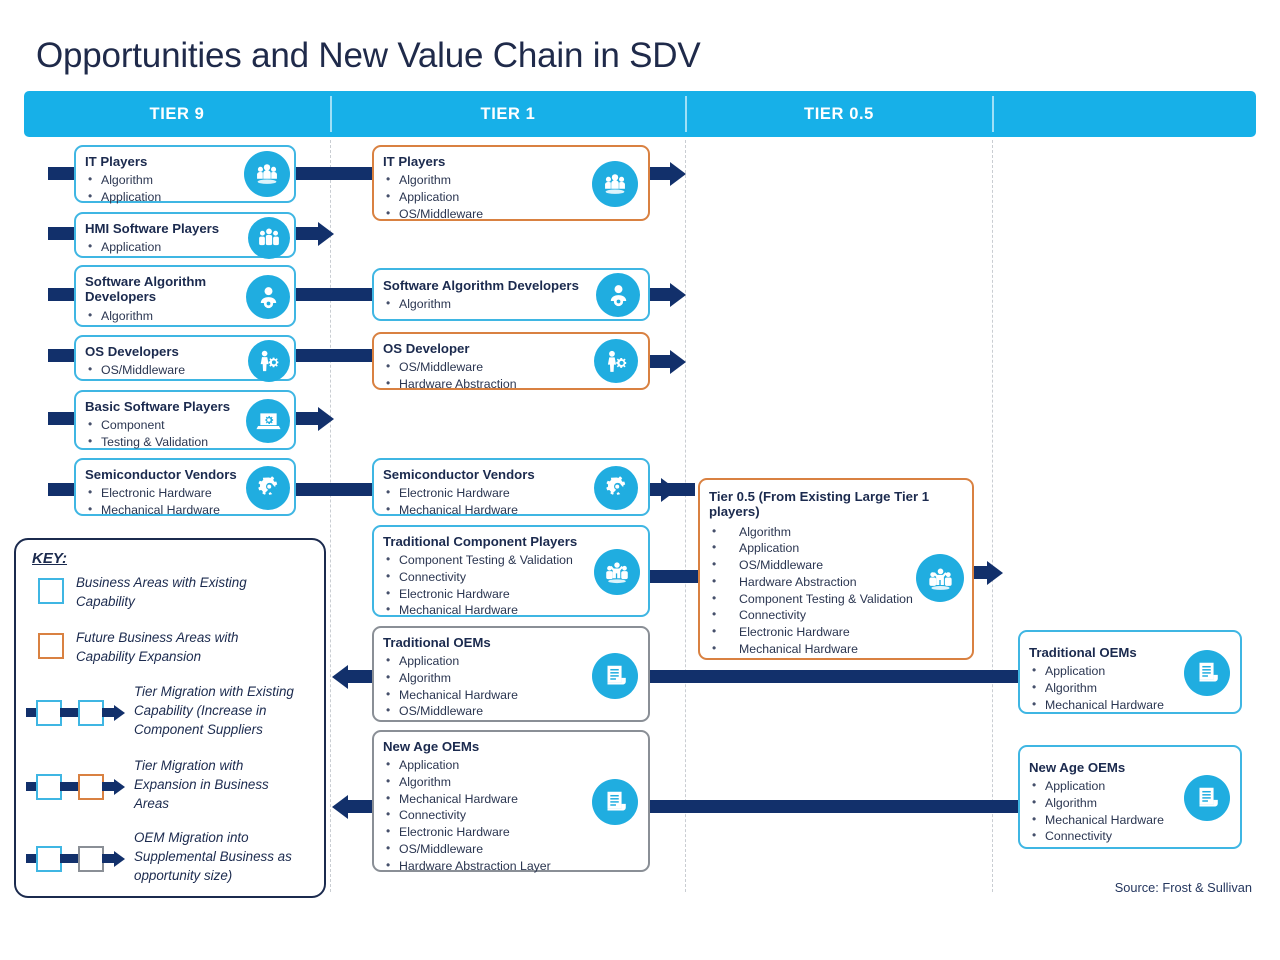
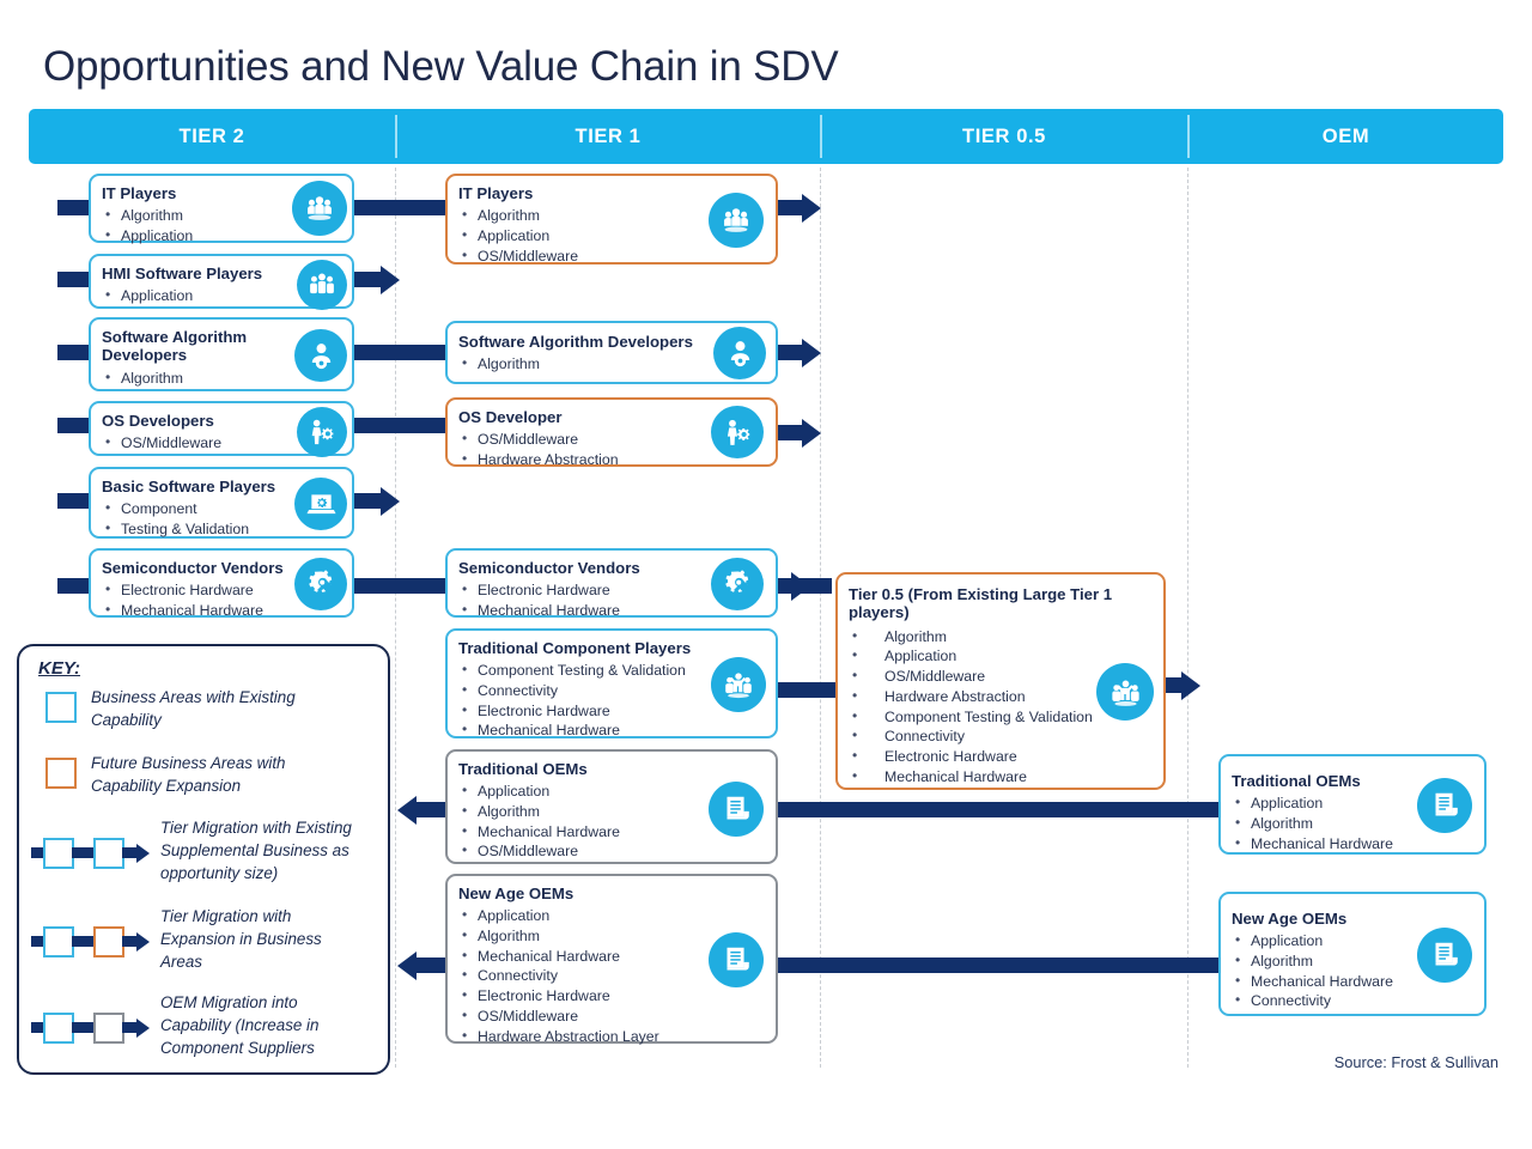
  Opportunities and New Value Chain in SDV
- TIER 9
+ TIER 2
  TIER 1
  TIER 0.5
+ OEM
  IT Players
  Algorithm
  Application
  HMI Software Players
  Application
  Software Algorithm
  Developers
  Algorithm
  OS Developers
  OS/Middleware
  Basic Software Players
  Component
  Testing & Validation
  Semiconductor Vendors
  Electronic Hardware
  Mechanical Hardware
  IT Players
  Algorithm
  Application
  OS/Middleware
  Software Algorithm Developers
  Algorithm
  OS Developer
  OS/Middleware
  Hardware Abstraction
  Semiconductor Vendors
  Electronic Hardware
  Mechanical Hardware
  Traditional Component Players
  Component Testing & Validation
  Connectivity
  Electronic Hardware
  Mechanical Hardware
  Traditional OEMs
  Application
  Algorithm
  Mechanical Hardware
  OS/Middleware
  New Age OEMs
  Application
  Algorithm
  Mechanical Hardware
  Connectivity
  Electronic Hardware
  OS/Middleware
  Hardware Abstraction Layer
  Tier 0.5 (From Existing Large Tier 1
  players)
  Algorithm
  Application
  OS/Middleware
  Hardware Abstraction
  Component Testing & Validation
  Connectivity
  Electronic Hardware
  Mechanical Hardware
  Traditional OEMs
  Application
  Algorithm
  Mechanical Hardware
  New Age OEMs
  Application
  Algorithm
  Mechanical Hardware
  Connectivity
  KEY:
  Business Areas with Existing
  Capability
  Future Business Areas with
  Capability Expansion
  Tier Migration with Existing
- Capability (Increase in
+ Supplemental Business as
- Component Suppliers
+ opportunity size)
  Tier Migration with
  Expansion in Business
  Areas
  OEM Migration into
- Supplemental Business as
+ Capability (Increase in
- opportunity size)
+ Component Suppliers
  Source: Frost & Sullivan
